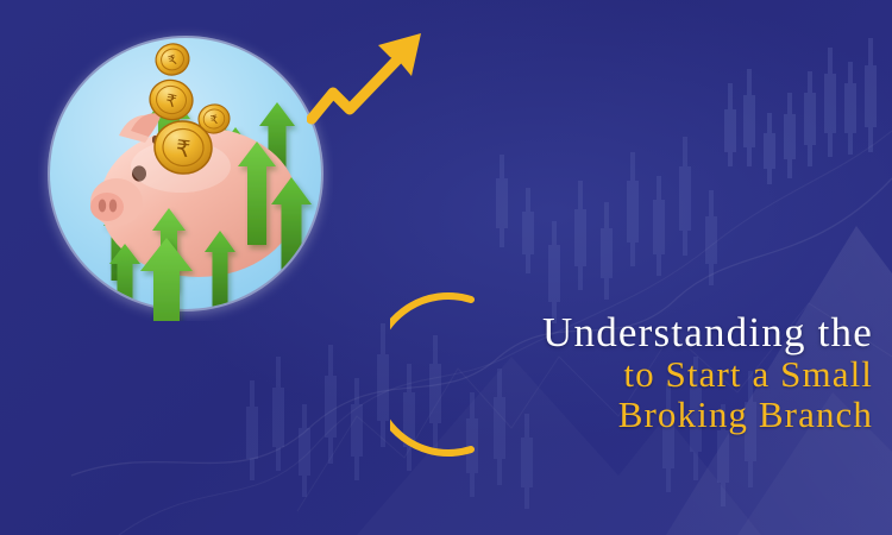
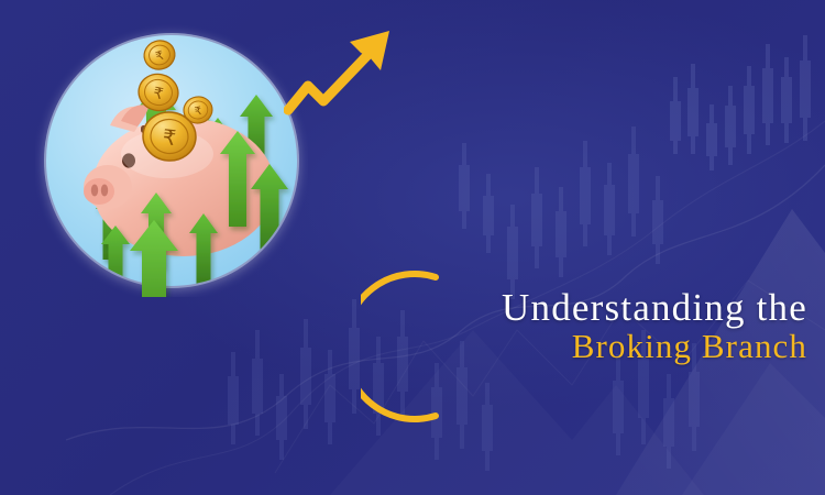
  Understanding the
- to Start a Small
  Broking Branch
